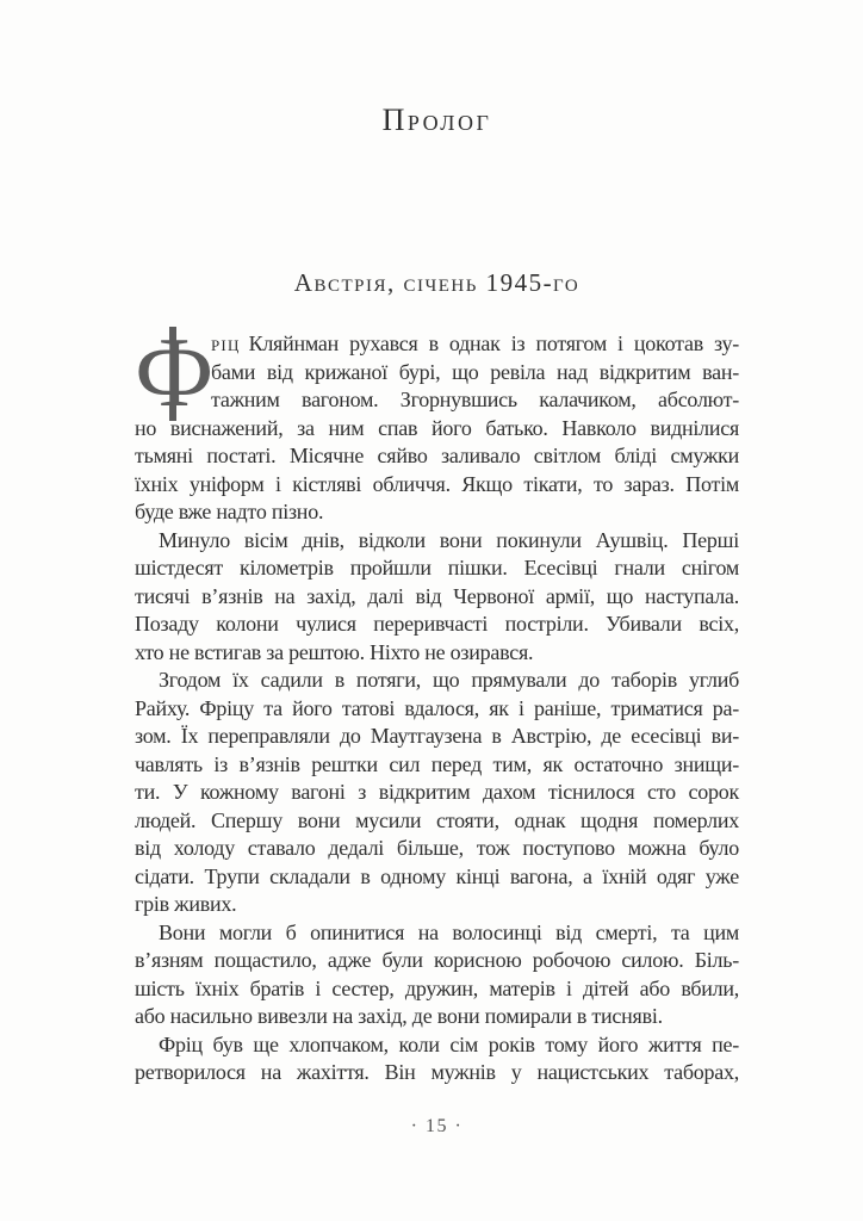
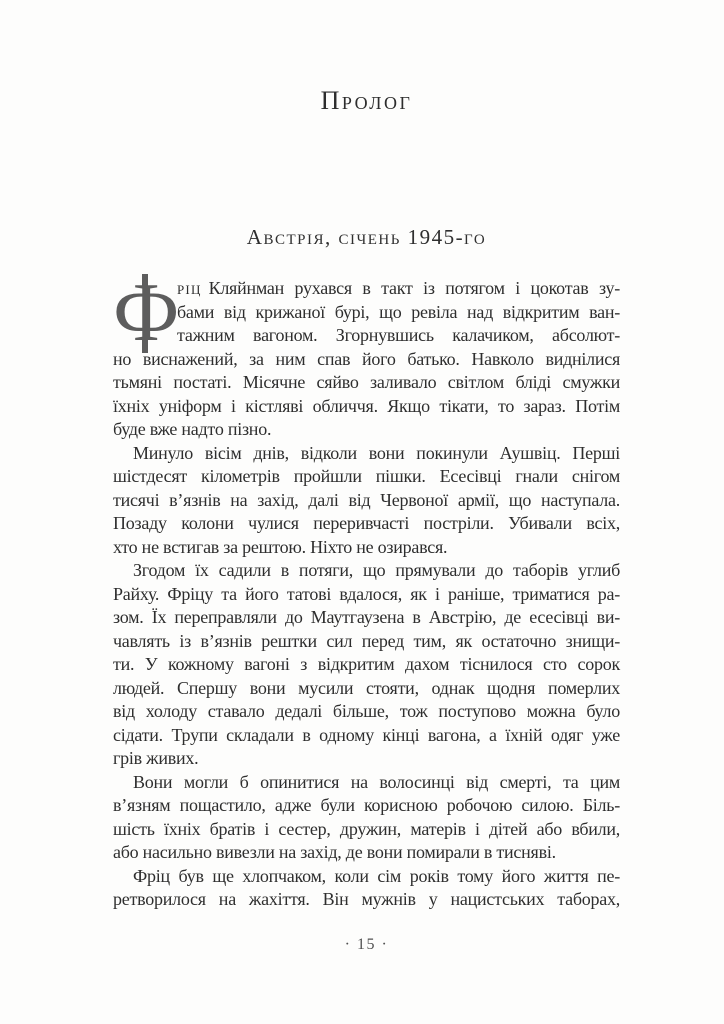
  Пролог
  Австрія, січень 1945-го
  Ф
- ріц Кляйнман рухався в однак із потягом і цокотав зу-
+ ріц Кляйнман рухався в такт із потягом і цокотав зу-
  бами від крижаної бурі, що ревіла над відкритим ван-
  тажним вагоном. Згорнувшись калачиком, абсолют-
  но виснажений, за ним спав його батько. Навколо виднілися
  тьмяні постаті. Місячне сяйво заливало світлом бліді смужки
  їхніх уніформ і кістляві обличчя. Якщо тікати, то зараз. Потім
  буде вже надто пізно.
  Минуло вісім днів, відколи вони покинули Аушвіц. Перші
  шістдесят кілометрів пройшли пішки. Есесівці гнали снігом
  тисячі в’язнів на захід, далі від Червоної армії, що наступала.
  Позаду колони чулися переривчасті постріли. Убивали всіх,
  хто не встигав за рештою. Ніхто не озирався.
  Згодом їх садили в потяги, що прямували до таборів углиб
  Райху. Фріцу та його татові вдалося, як і раніше, триматися ра-
  зом. Їх переправляли до Маутгаузена в Австрію, де есесівці ви-
  чавлять із в’язнів рештки сил перед тим, як остаточно знищи-
  ти. У кожному вагоні з відкритим дахом тіснилося сто сорок
  людей. Спершу вони мусили стояти, однак щодня померлих
  від холоду ставало дедалі більше, тож поступово можна було
  сідати. Трупи складали в одному кінці вагона, а їхній одяг уже
  грів живих.
  Вони могли б опинитися на волосинці від смерті, та цим
  в’язням пощастило, адже були корисною робочою силою. Біль-
  шість їхніх братів і сестер, дружин, матерів і дітей або вбили,
  або насильно вивезли на захід, де вони помирали в тисняві.
  Фріц був ще хлопчаком, коли сім років тому його життя пе-
  ретворилося на жахіття. Він мужнів у нацистських таборах,
  · 15 ·
